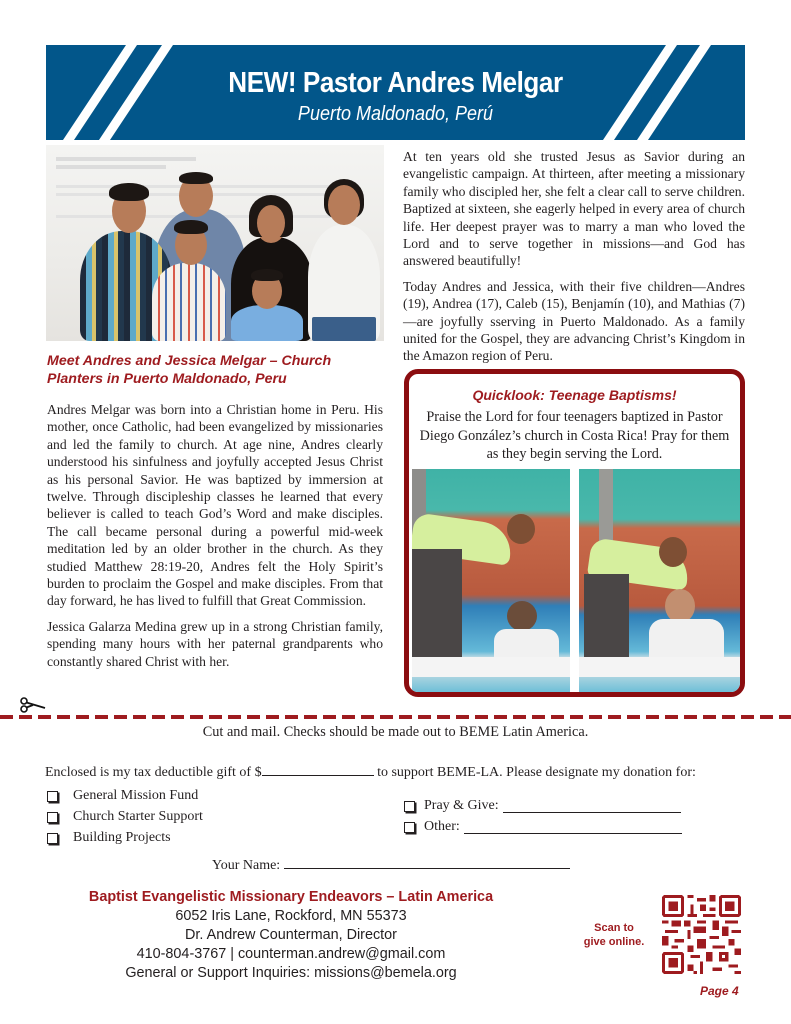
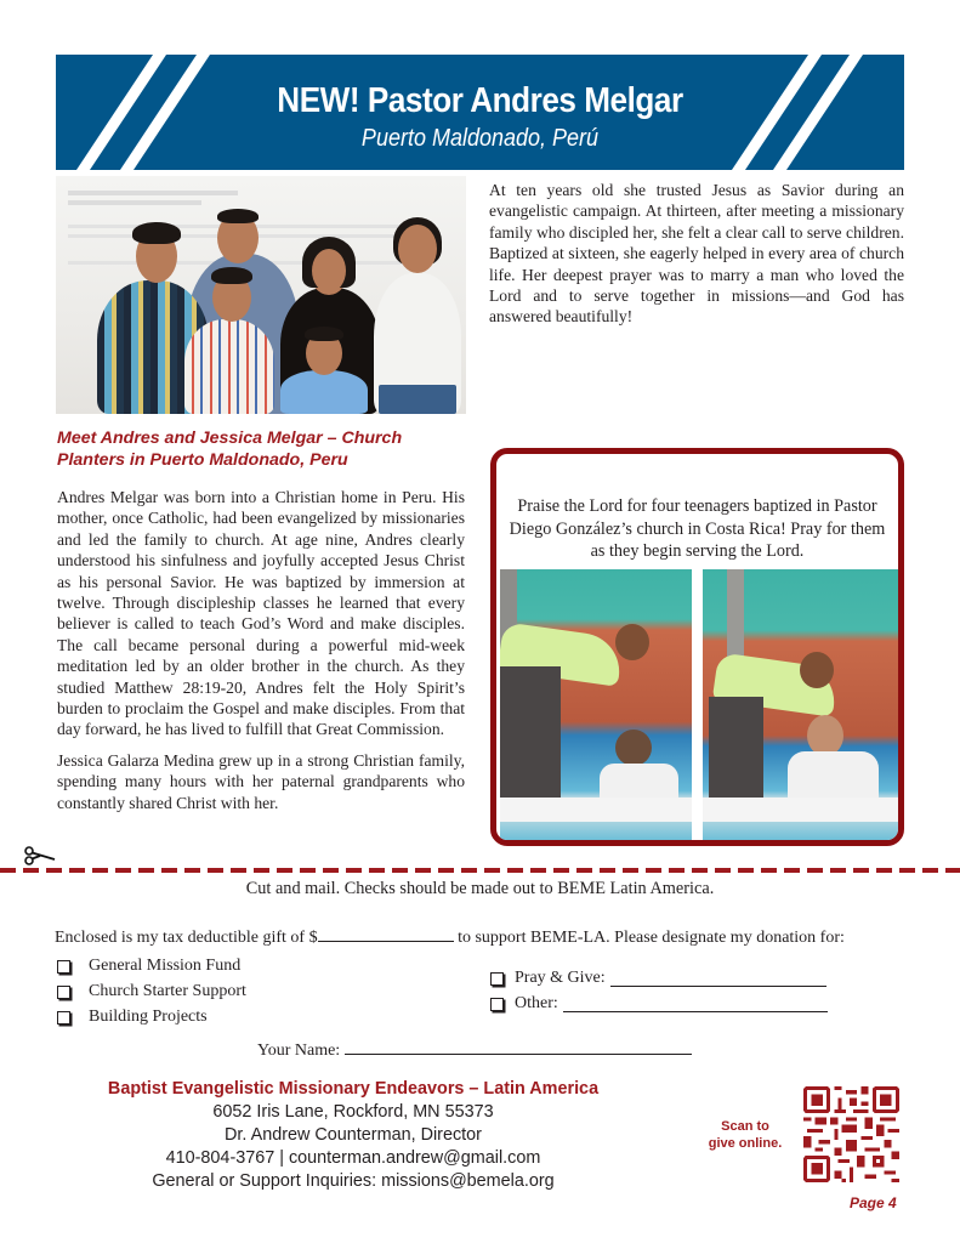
  NEW! Pastor Andres Melgar
  Puerto Maldonado, Perú
  Meet Andres and Jessica Melgar – Church Planters in Puerto Maldonado, Peru
  Andres Melgar was born into a Christian home in Peru. His mother, once Catholic, had been evangelized by missionaries and led the family to church. At age nine, Andres clearly understood his sinfulness and joyfully accepted Jesus Christ as his personal Savior. He was baptized by immersion at twelve. Through discipleship classes he learned that every believer is called to teach God’s Word and make disciples. The call became personal during a powerful mid-week meditation led by an older brother in the church. As they studied Matthew 28:19-20, Andres felt the Holy Spirit’s burden to proclaim the Gospel and make disciples. From that day forward, he has lived to fulfill that Great Commission.
  Jessica Galarza Medina grew up in a strong Christian family, spending many hours with her paternal grandparents who constantly shared Christ with her.
  At ten years old she trusted Jesus as Savior during an evangelistic campaign. At thirteen, after meeting a missionary family who discipled her, she felt a clear call to serve children. Baptized at sixteen, she eagerly helped in every area of church life. Her deepest prayer was to marry a man who loved the Lord and to serve together in missions—and God has answered beautifully!
- Today Andres and Jessica, with their five children—Andres (19), Andrea (17), Caleb (15), Benjamín (10), and Mathias (7)—are joyfully sserving in Puerto Maldonado. As a family united for the Gospel, they are advancing Christ’s Kingdom in the Amazon region of Peru.
- Quicklook: Teenage Baptisms!
  Praise the Lord for four teenagers baptized in Pastor Diego González’s church in Costa Rica! Pray for them as they begin serving the Lord.
  Cut and mail. Checks should be made out to BEME Latin America.
  Enclosed is my tax deductible gift of $ to support BEME-LA. Please designate my donation for:
  General Mission Fund
  Church Starter Support
  Building Projects
  Pray & Give:
  Other:
  Your Name:
  Baptist Evangelistic Missionary Endeavors – Latin America
  6052 Iris Lane, Rockford, MN 55373
  Dr. Andrew Counterman, Director
  410-804-3767 | counterman.andrew@gmail.com
  General or Support Inquiries: missions@bemela.org
  Scan to
  give online.
  Page 4
